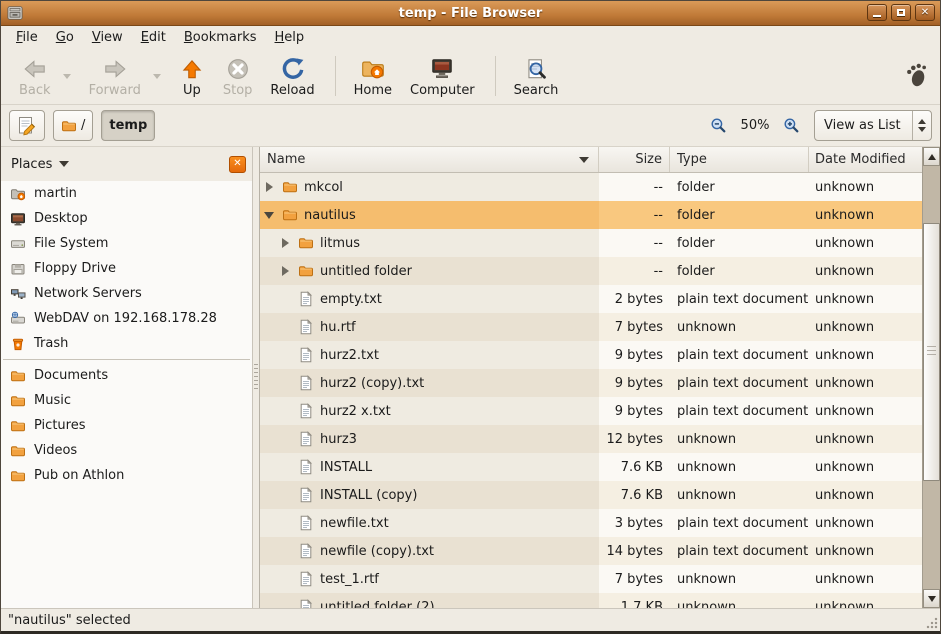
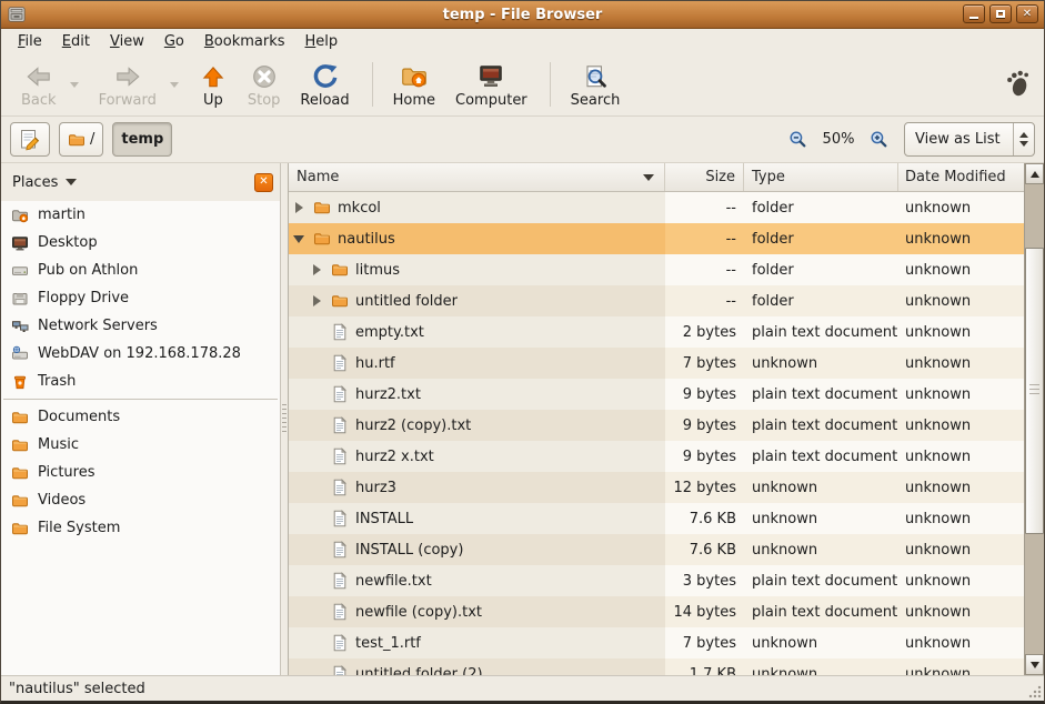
  temp - File Browser
  ✕
  File
- Go
+ Edit
  View
- Edit
+ Go
  Bookmarks
  Help
  Back
  Forward
  Up
  Stop
  Reload
  Home
  Computer
  Search
  /
  temp
  50%
  View as List
  Places
  ✕
  martin
  Desktop
- File System
+ Pub on Athlon
  Floppy Drive
  Network Servers
  WebDAV on 192.168.178.28
  Trash
  Documents
  Music
  Pictures
  Videos
- Pub on Athlon
+ File System
  Name
  Size
  Type
  Date Modified
  mkcol
  --
  folder
  unknown
  nautilus
  --
  folder
  unknown
  litmus
  --
  folder
  unknown
  untitled folder
  --
  folder
  unknown
  empty.txt
  2 bytes
  plain text document
  unknown
  hu.rtf
  7 bytes
  unknown
  unknown
  hurz2.txt
  9 bytes
  plain text document
  unknown
  hurz2 (copy).txt
  9 bytes
  plain text document
  unknown
  hurz2 x.txt
  9 bytes
  plain text document
  unknown
  hurz3
  12 bytes
  unknown
  unknown
  INSTALL
  7.6 KB
  unknown
  unknown
  INSTALL (copy)
  7.6 KB
  unknown
  unknown
  newfile.txt
  3 bytes
  plain text document
  unknown
  newfile (copy).txt
  14 bytes
  plain text document
  unknown
  test_1.rtf
  7 bytes
  unknown
  unknown
  untitled folder (2)
  1.7 KB
  unknown
  unknown
  "nautilus" selected
